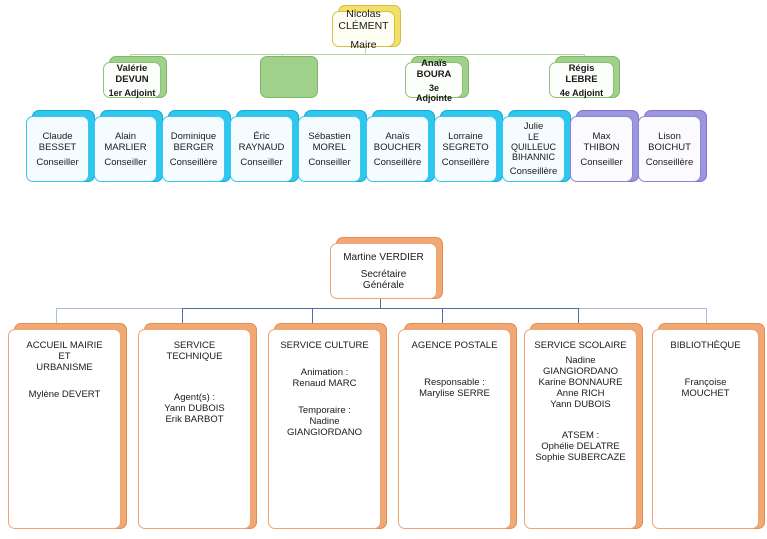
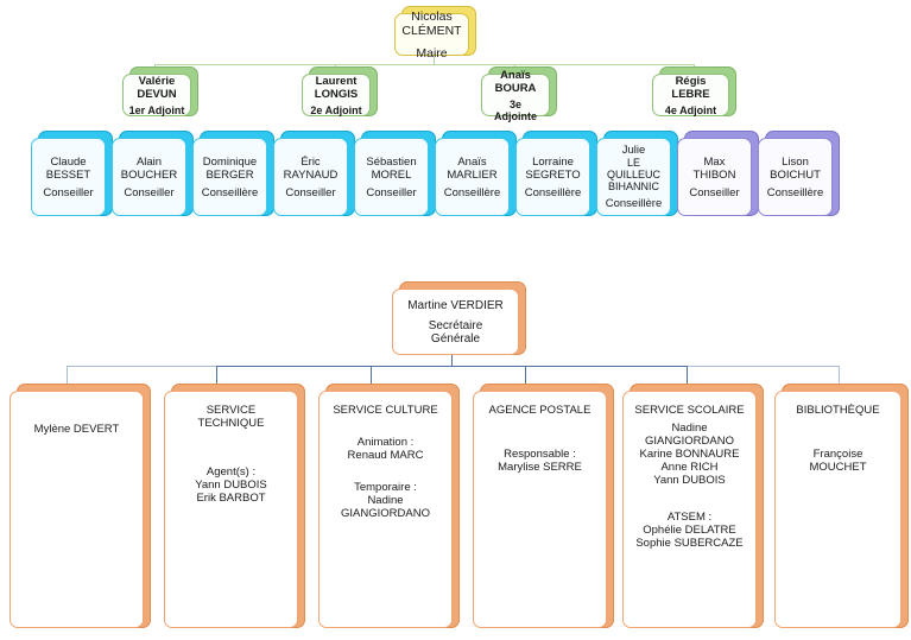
  Nicolas
  CLÉMENT
  Maire
  Valérie
  DEVUN
  1er Adjoint
+ Laurent
+ LONGIS
+ 2e Adjoint
  Anaïs
  BOURA
  3e Adjointe
  Régis LEBRE
  4e Adjoint
  Claude
  BESSET
  Conseiller
  Alain
- MARLIER
+ BOUCHER
  Conseiller
  Dominique
  BERGER
  Conseillère
  Éric
  RAYNAUD
  Conseiller
  Sébastien
  MOREL
  Conseiller
  Anaïs
- BOUCHER
+ MARLIER
  Conseillère
  Lorraine
  SEGRETO
  Conseillère
  Julie
  LE QUILLEUC
  BIHANNIC
  Conseillère
  Max
  THIBON
  Conseiller
  Lison
  BOICHUT
  Conseillère
  Martine VERDIER
  Secrétaire
  Générale
- ACCUEIL MAIRIE
- ET
- URBANISME
  Mylène DEVERT
  SERVICE
  TECHNIQUE
  Agent(s) :
  Yann DUBOIS
  Erik BARBOT
  SERVICE CULTURE
  Animation :
  Renaud MARC
  Temporaire :
  Nadine
  GIANGIORDANO
  AGENCE POSTALE
  Responsable :
  Marylise SERRE
  SERVICE SCOLAIRE
  Nadine
  GIANGIORDANO
  Karine BONNAURE
  Anne RICH
  Yann DUBOIS
  ATSEM :
  Ophélie DELATRE
  Sophie SUBERCAZE
  BIBLIOTHÈQUE
  Françoise
  MOUCHET
